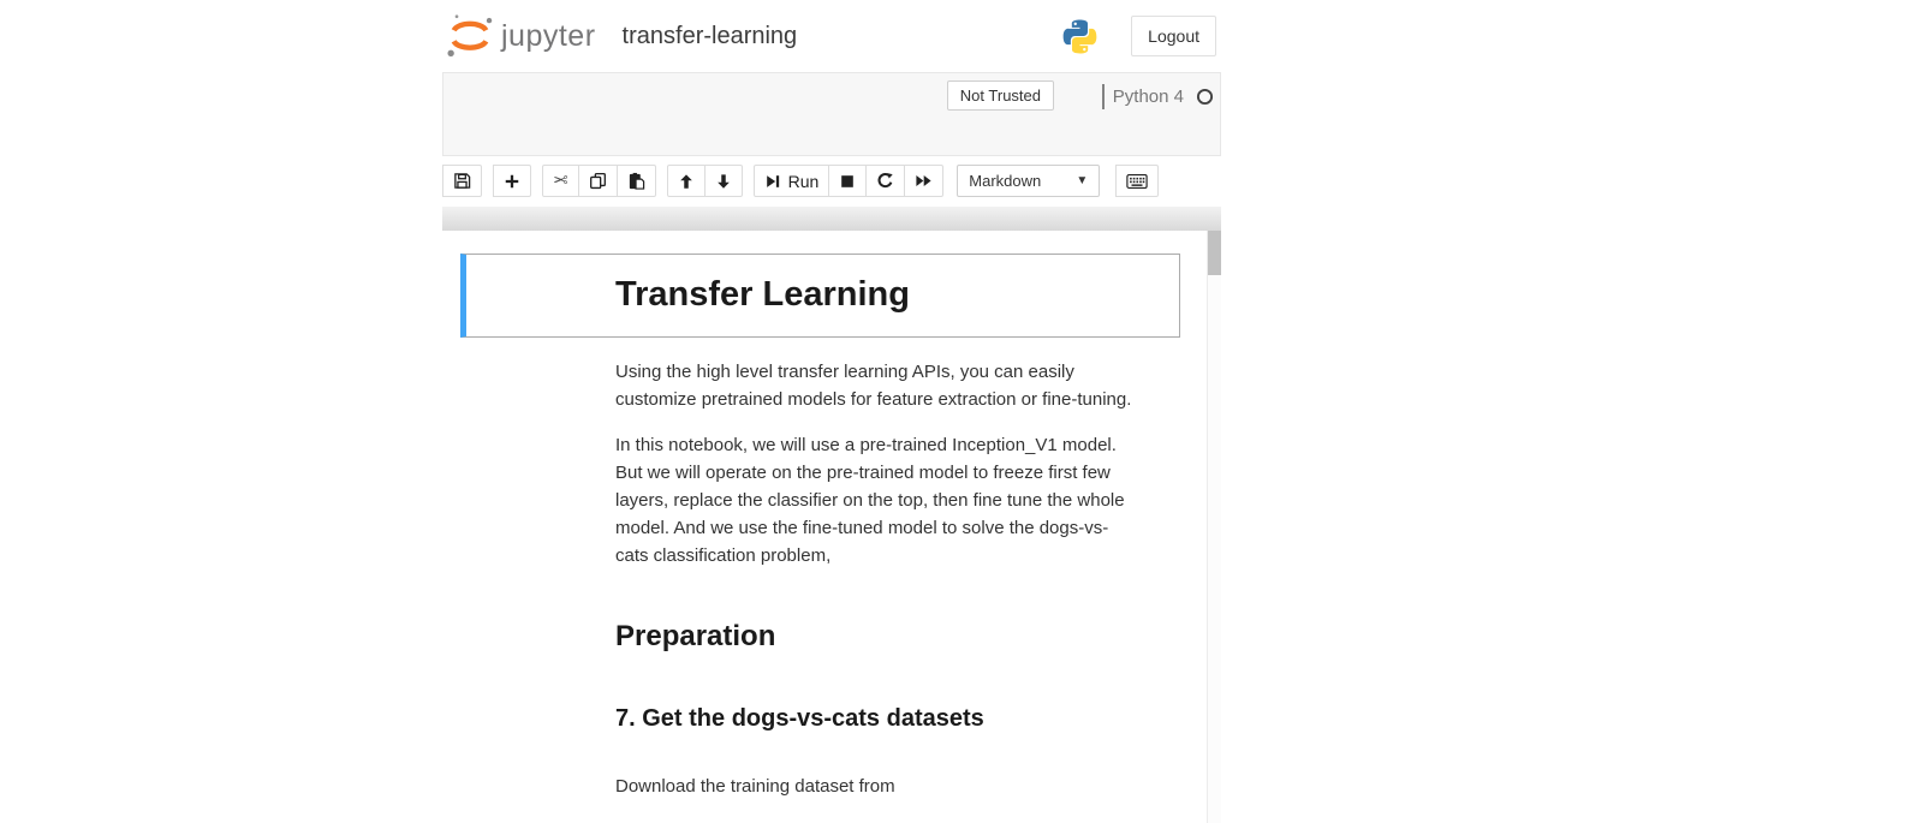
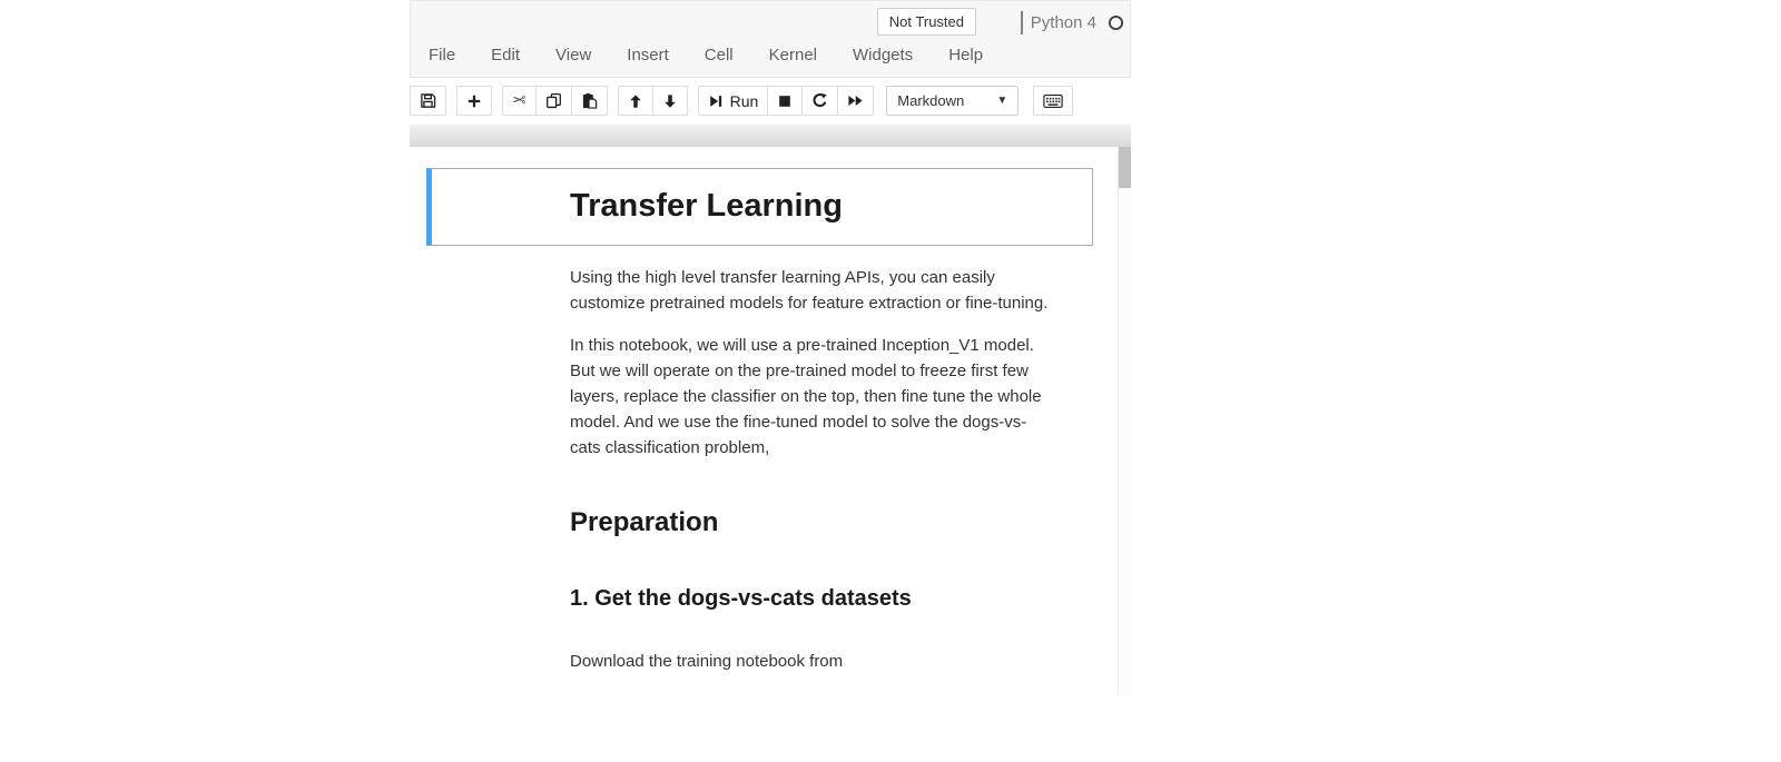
- jupyter
- transfer-learning
- Logout
  Not Trusted
  Python 4
+ File
+ Edit
+ View
+ Insert
+ Cell
+ Kernel
+ Widgets
+ Help
  Run
  Markdown
  ▼
  Transfer Learning
  Using the high level transfer learning APIs, you can easily
  customize pretrained models for feature extraction or fine-tuning.
  In this notebook, we will use a pre-trained Inception_V1 model.
  But we will operate on the pre-trained model to freeze first few
  layers, replace the classifier on the top, then fine tune the whole
  model. And we use the fine-tuned model to solve the dogs-vs-
  cats classification problem,
  Preparation
- 7. Get the dogs-vs-cats datasets
+ 1. Get the dogs-vs-cats datasets
- Download the training dataset from
+ Download the training notebook from
